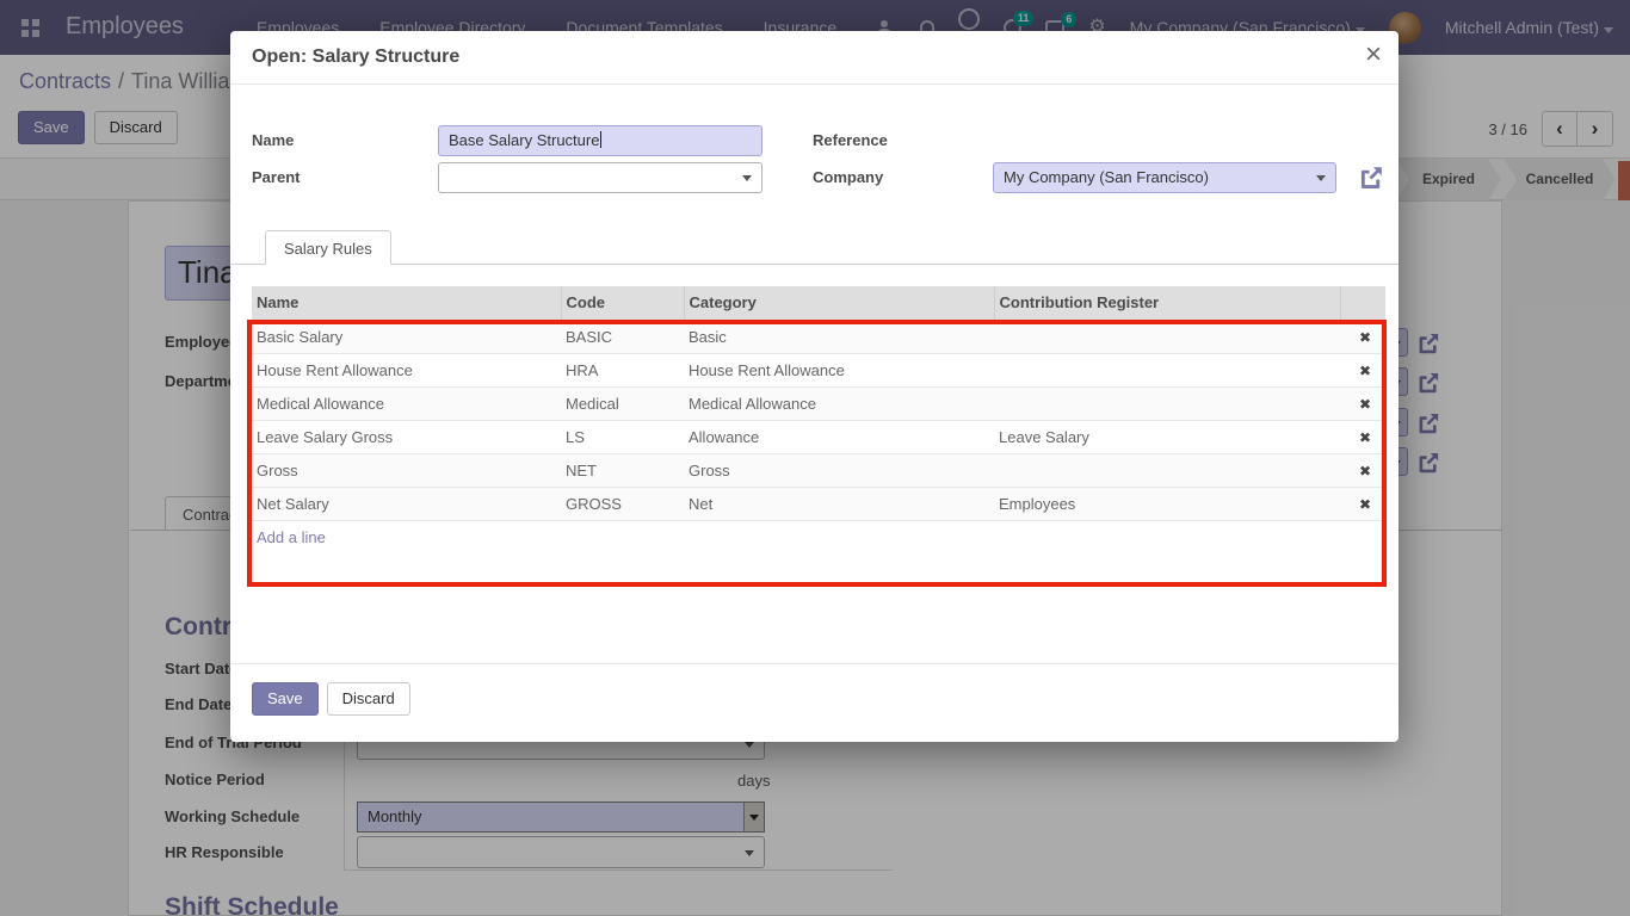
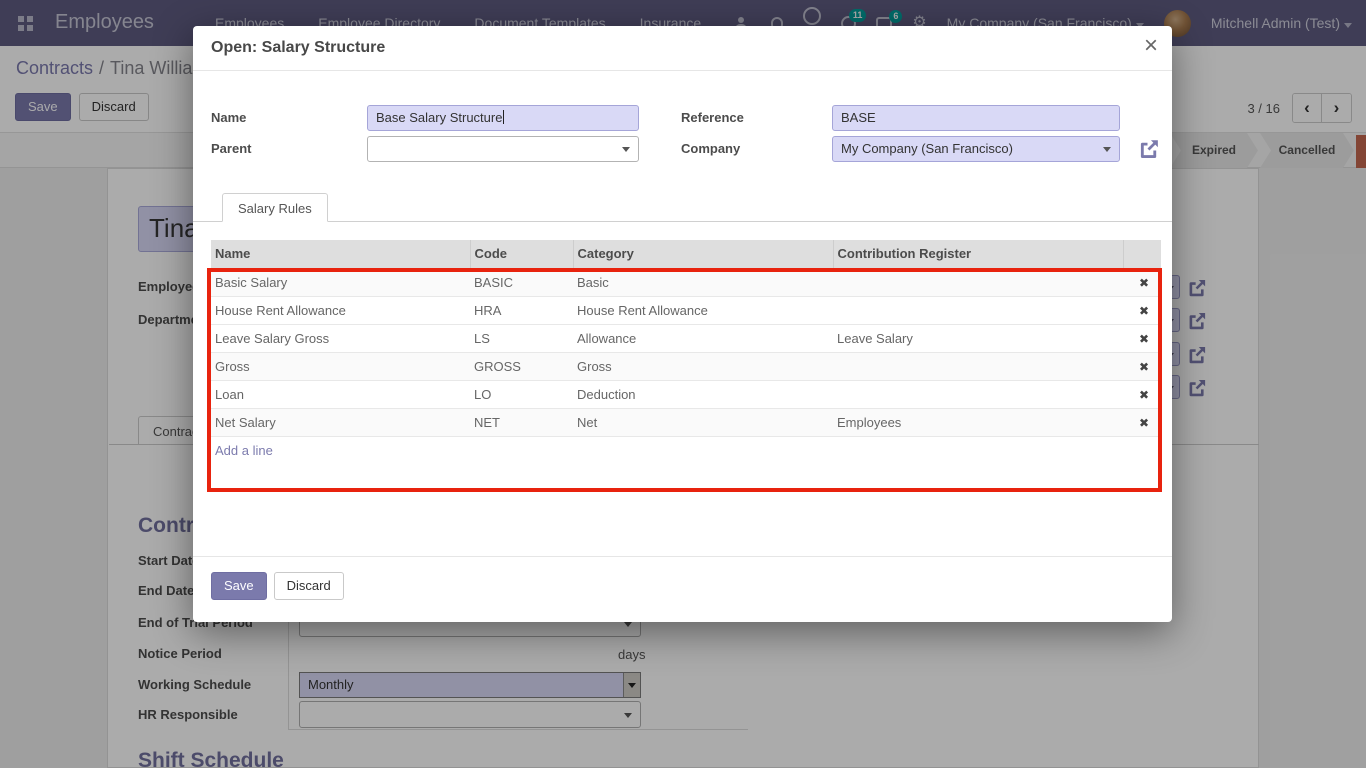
  Employees
  Employees
  Employee Directory
  Document Templates
  Insurance
  11
  6
  ⚙
  My Company (San Francisco)
  Mitchell Admin (Test)
  Contracts / Tina Willia
  Save
  Discard
  3 / 16
  ‹
  ›
  Expired
  Cancelled
  Tina
  Employe
  Departm
  Contra
  Start Dat
  End Date
  End of Trial Period
  Notice Period
  Working Schedule
  HR Responsible
  days
  Monthly
  Shift Schedule
  Open: Salary Structure
  ×
  Name
  Base Salary Structure
  Reference
+ BASE
  Parent
  Company
  My Company (San Francisco)
  Salary Rules
  Name	Code	Category	Contribution Register
  Basic Salary	BASIC	Basic		✖
  House Rent Allowance	HRA	House Rent Allowance		✖
- Medical Allowance	Medical	Medical Allowance		✖
  Leave Salary Gross	LS	Allowance	Leave Salary	✖
- Gross	NET	Gross		✖
+ Gross	GROSS	Gross		✖
+ Loan	LO	Deduction		✖
- Net Salary	GROSS	Net	Employees	✖
+ Net Salary	NET	Net	Employees	✖
  Add a line
  Save
  Discard
